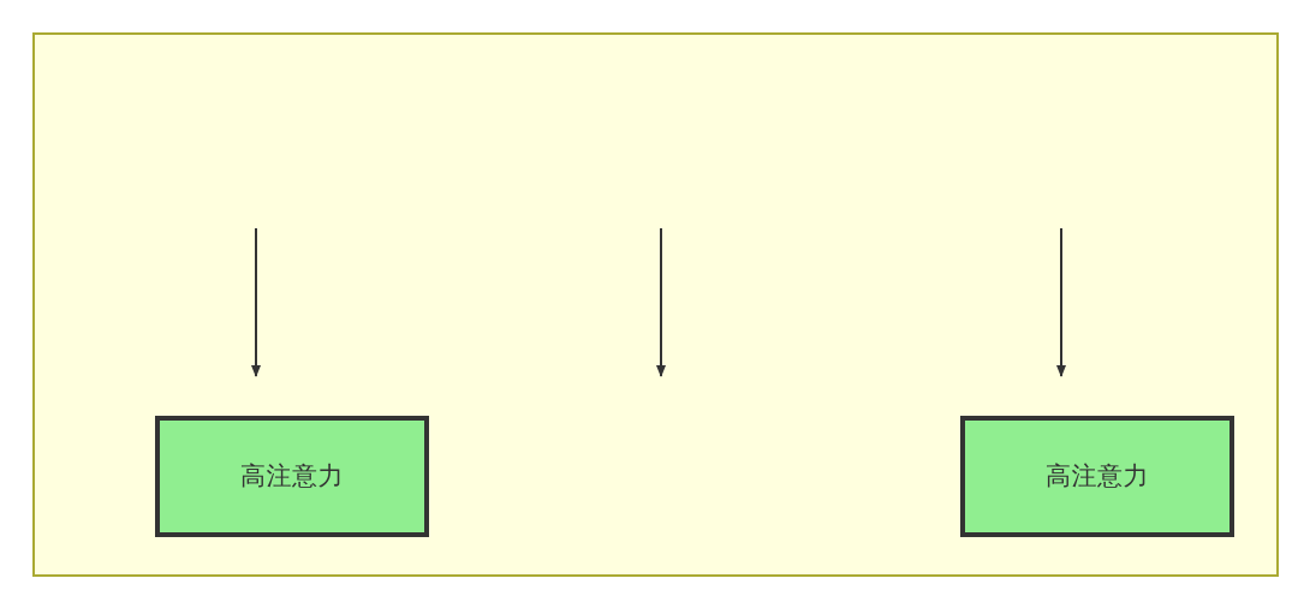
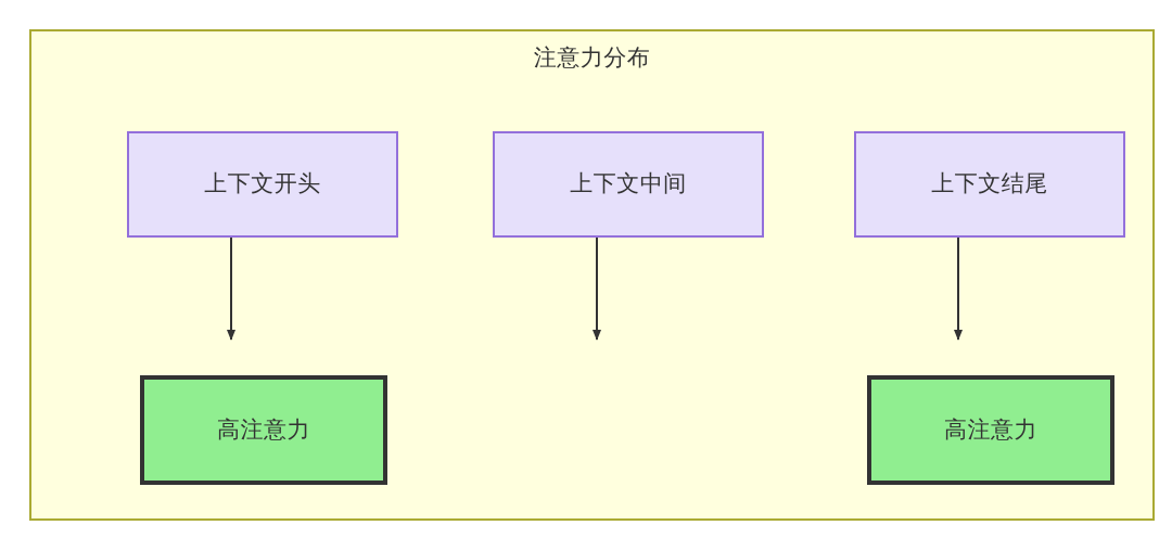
+ 注意力分布
+ 上下文开头
+ 上下文中间
+ 上下文结尾
  高注意力
  高注意力
